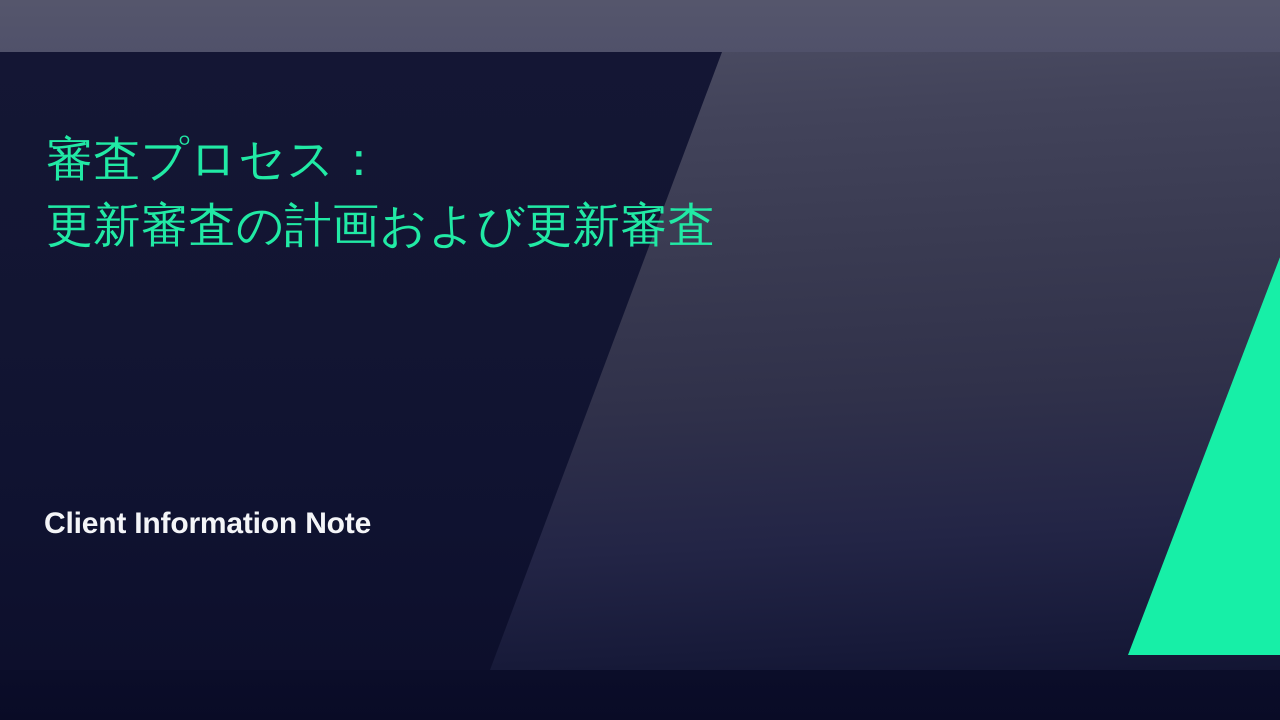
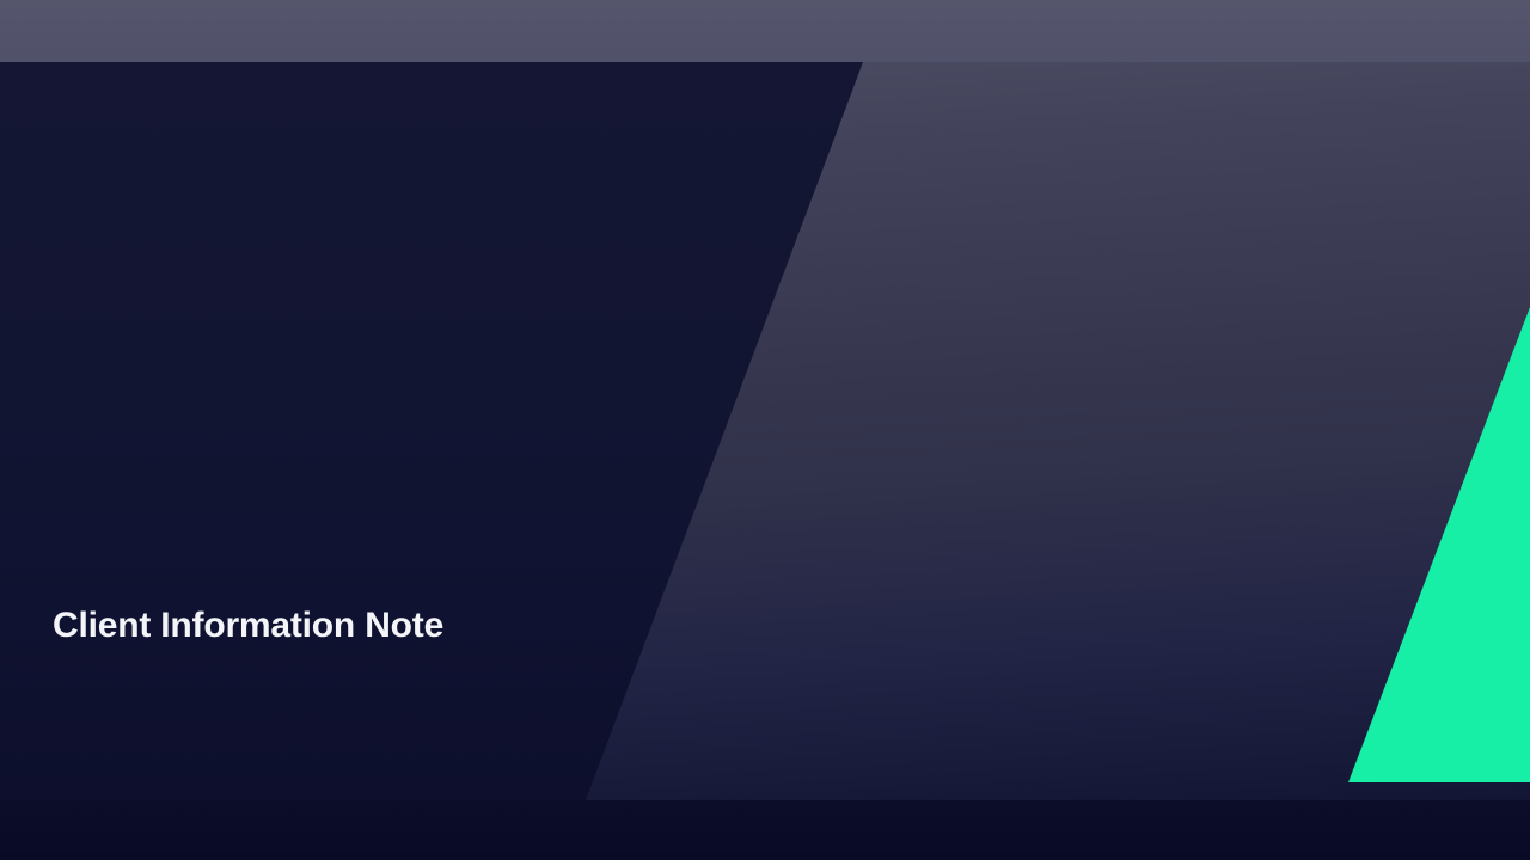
- 審査プロセス：
- 更新審査の計画および更新審査
  Client Information Note
